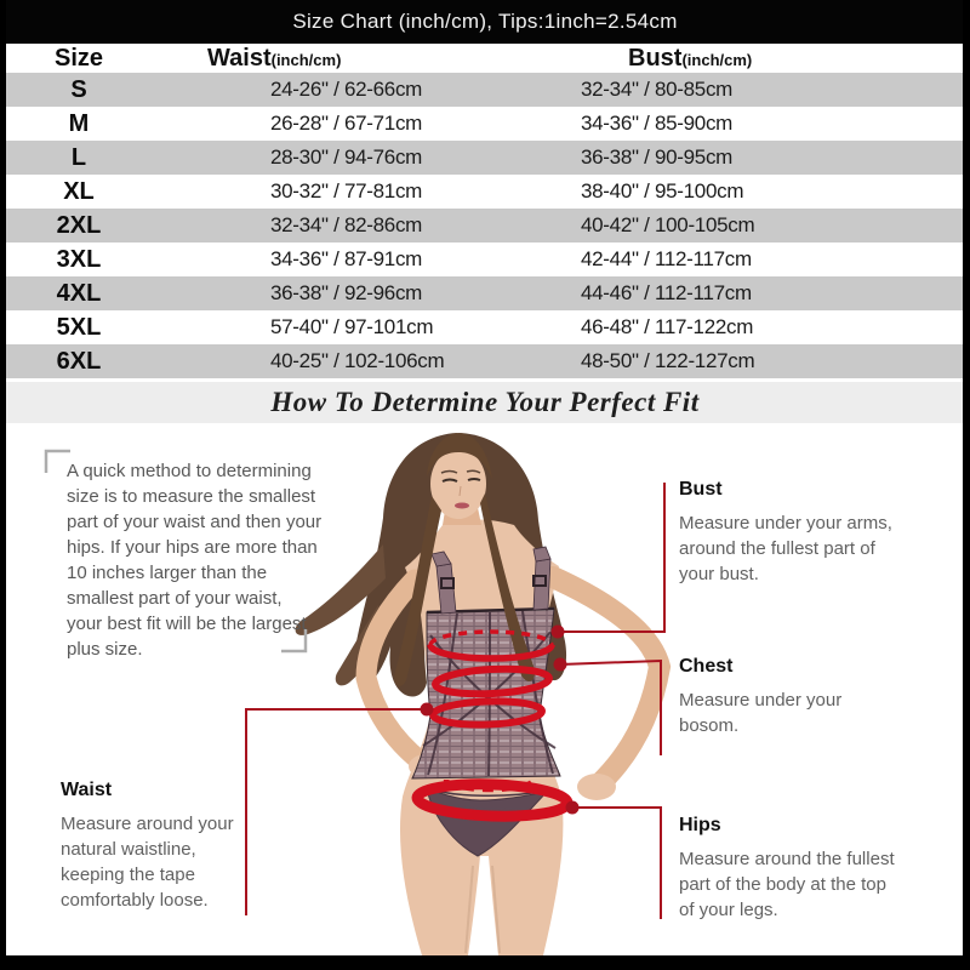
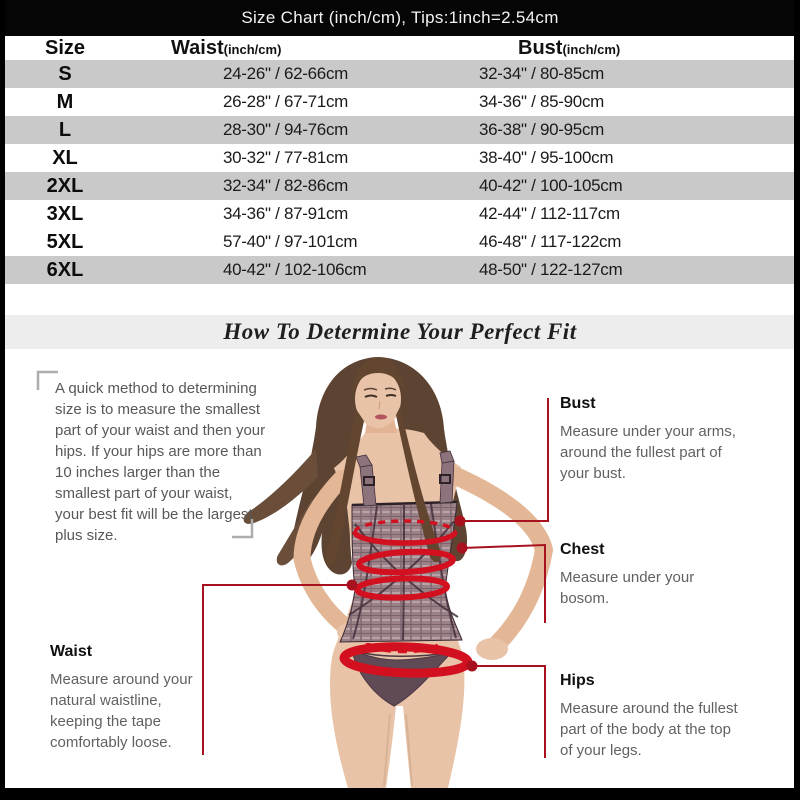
  Size Chart (inch/cm), Tips:1inch=2.54cm
  Size
  Waist(inch/cm)
  Bust(inch/cm)
  S
  24-26" / 62-66cm
  32-34" / 80-85cm
  M
  26-28" / 67-71cm
  34-36" / 85-90cm
  L
  28-30" / 94-76cm
  36-38" / 90-95cm
  XL
  30-32" / 77-81cm
  38-40" / 95-100cm
  2XL
  32-34" / 82-86cm
  40-42" / 100-105cm
  3XL
  34-36" / 87-91cm
  42-44" / 112-117cm
- 4XL
- 36-38" / 92-96cm
- 44-46" / 112-117cm
  5XL
  57-40" / 97-101cm
  46-48" / 117-122cm
  6XL
- 40-25" / 102-106cm
+ 40-42" / 102-106cm
  48-50" / 122-127cm
  How To Determine Your Perfect Fit
  A quick method to determining
  size is to measure the smallest
  part of your waist and then your
  hips. If your hips are more than
  10 inches larger than the
  smallest part of your waist,
  your best fit will be the largest
  plus size.
  Bust
  Measure under your arms,
  around the fullest part of
  your bust.
  Chest
  Measure under your
  bosom.
  Waist
  Measure around your
  natural waistline,
  keeping the tape
  comfortably loose.
  Hips
  Measure around the fullest
  part of the body at the top
  of your legs.
